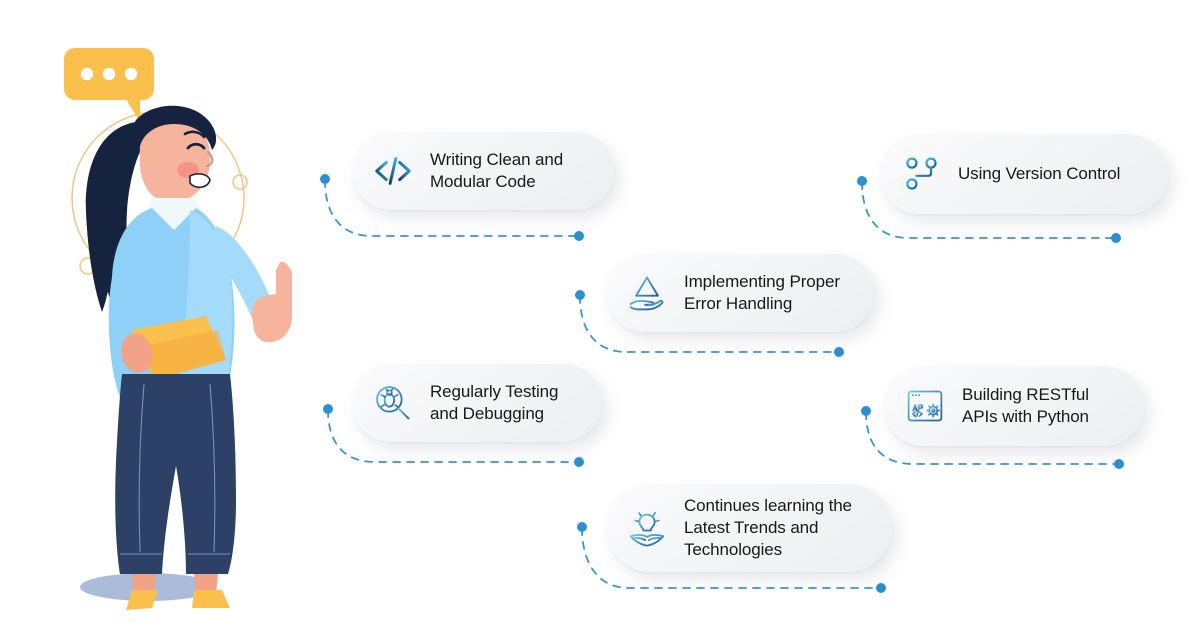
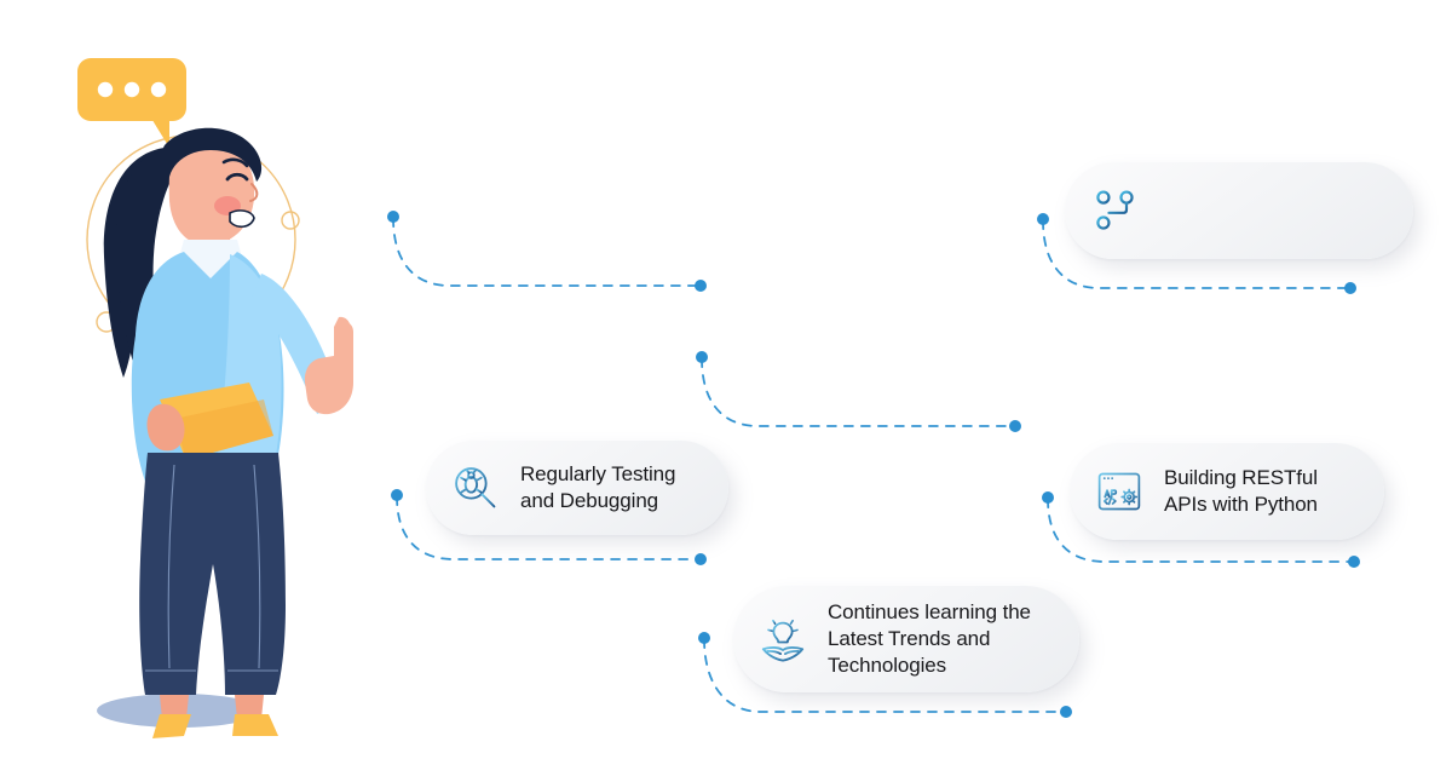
- Writing Clean and
- Modular Code
- Using Version Control
- Implementing Proper
- Error Handling
  Regularly Testing
  and Debugging
  Building RESTful
  APIs with Python
  Continues learning the
  Latest Trends and
  Technologies
